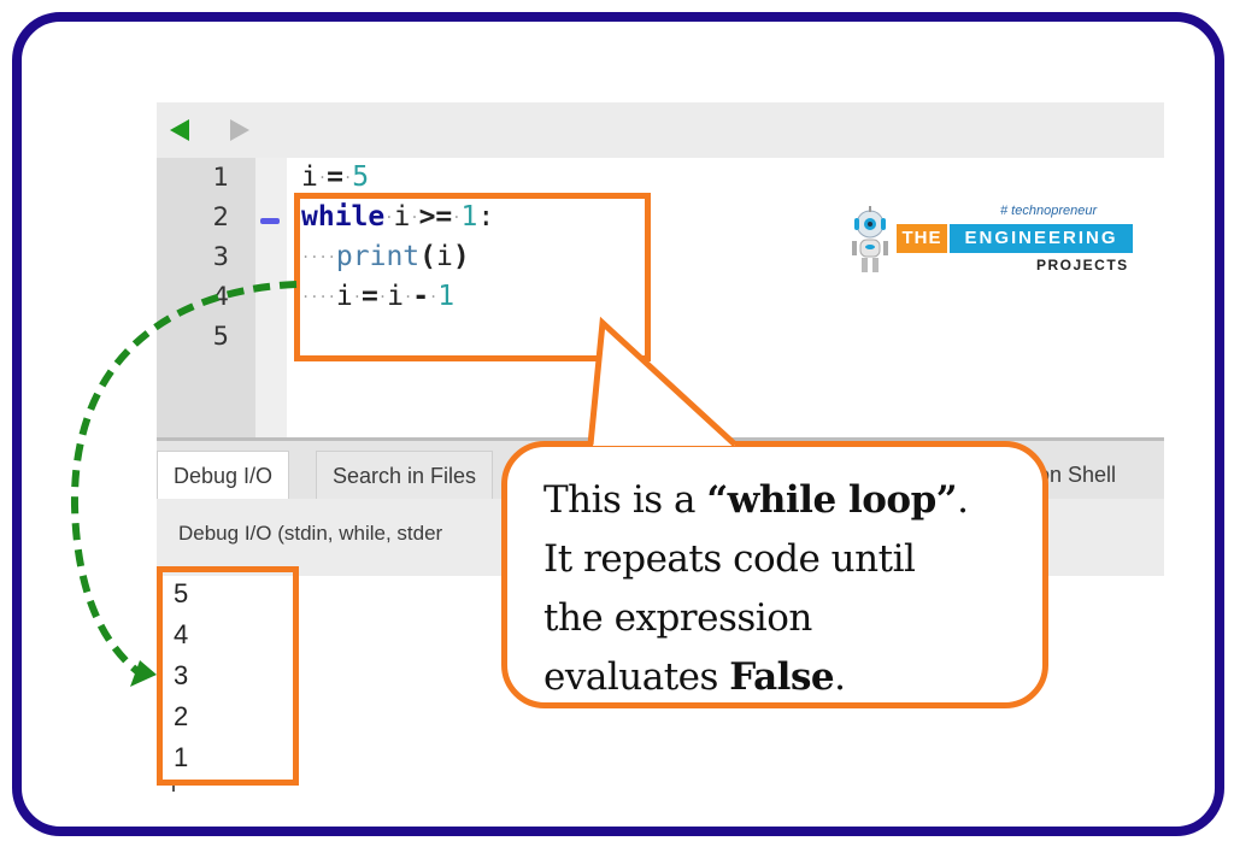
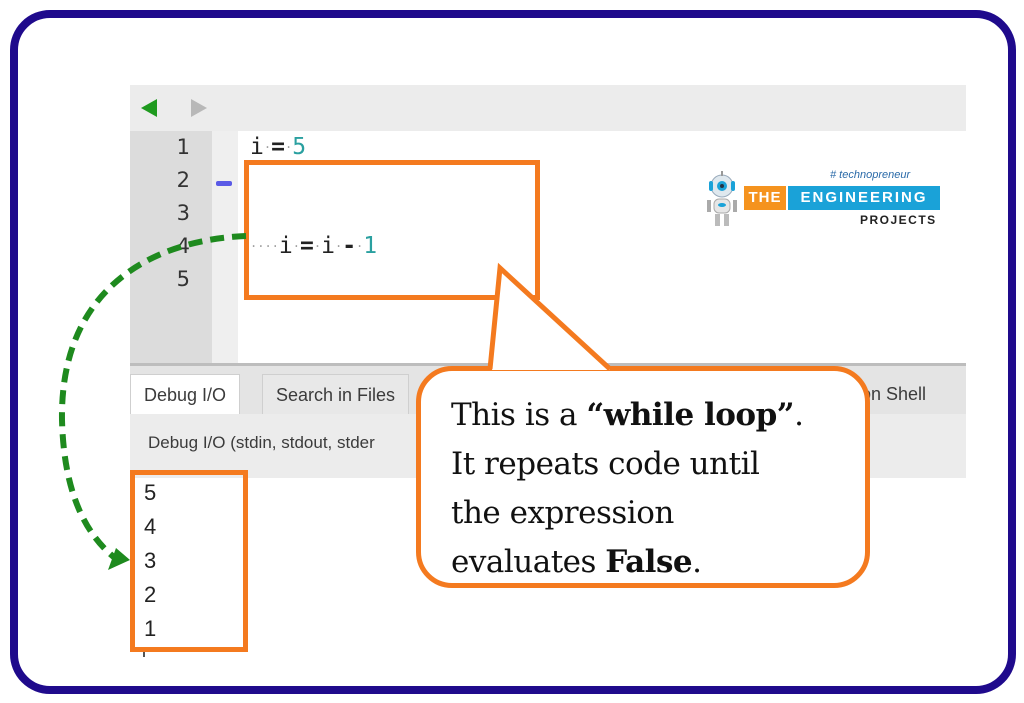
  1
  2
  3
  4
  5
  i·=·5
- while·i·>=·1:
- ····print(i)
  ····i·=·i·-·1
  Debug I/O
  Search in Files
  n Shell
- Debug I/O (stdin, while, stder
+ Debug I/O (stdin, stdout, stder
  5
  4
  3
  2
  1
  This is a “while loop”.
  It repeats code until
  the expression
  evaluates False.
  # technopreneur
  THE
  ENGINEERING
  PROJECTS
